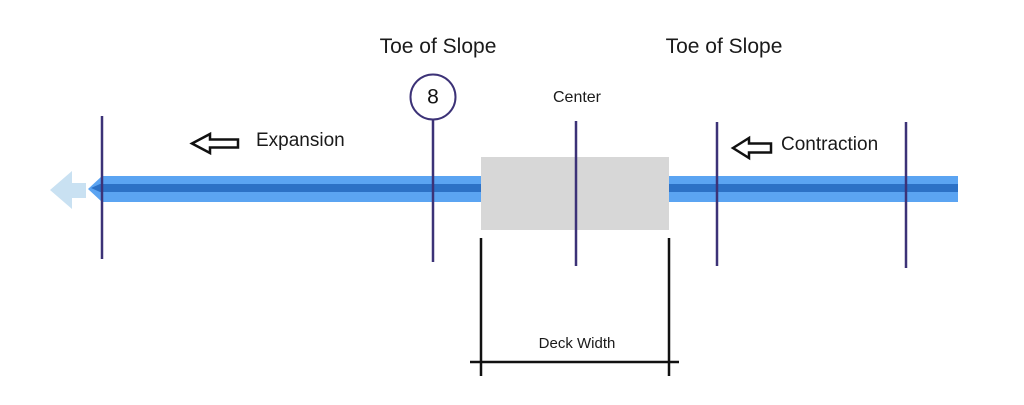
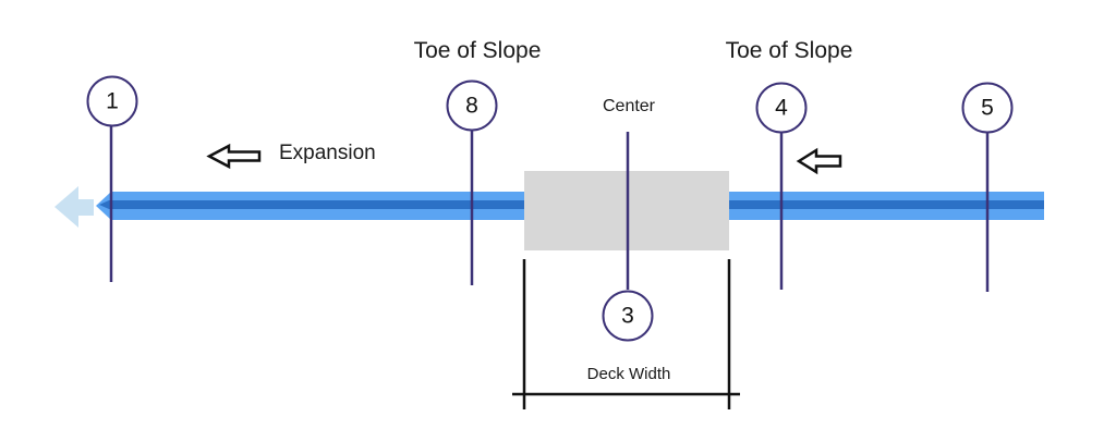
  Toe of Slope
  Toe of Slope
  Center
  Expansion
- Contraction
  Deck Width
+ 1
  8
+ 3
+ 4
+ 5
